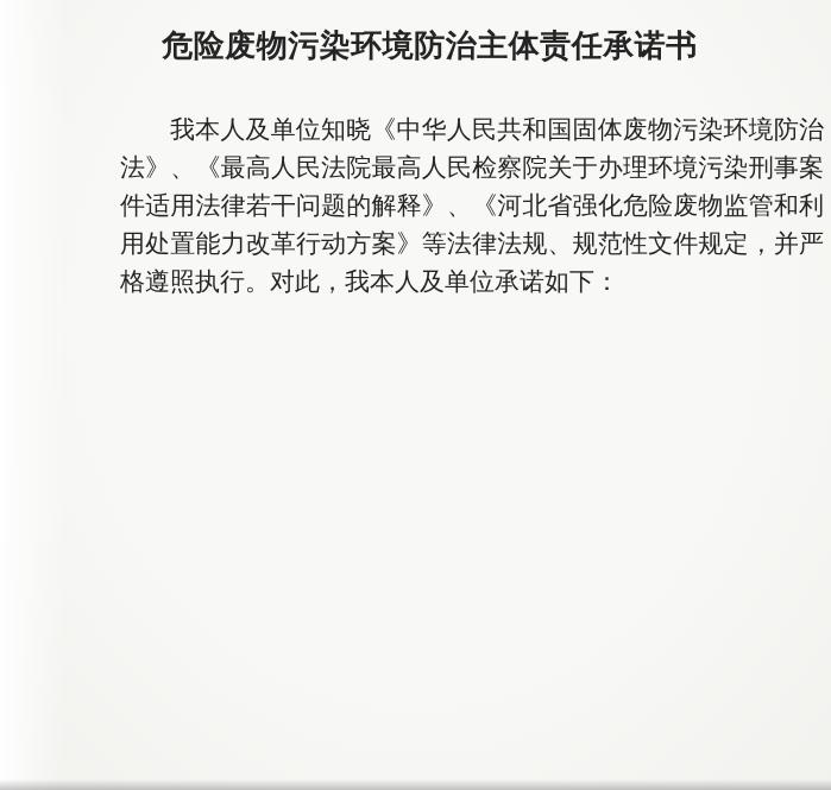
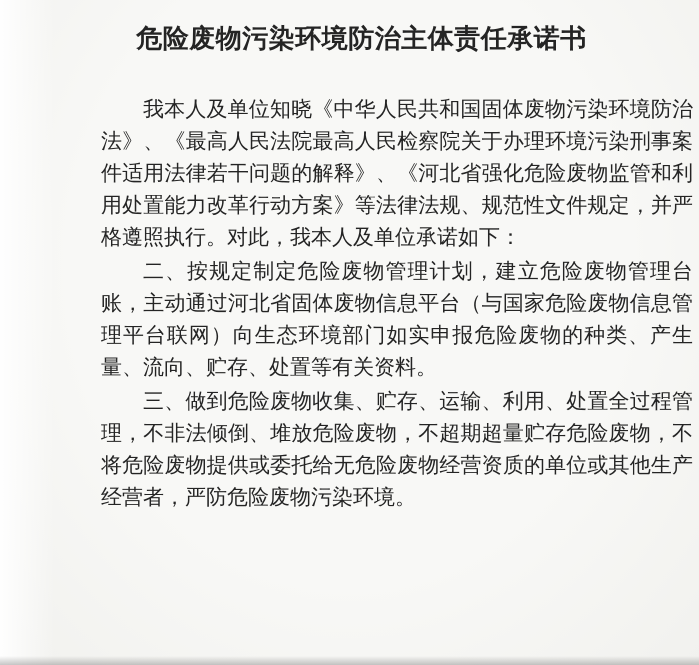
  危险废物污染环境防治主体责任承诺书
  我本人及单位知晓《中华人民共和国固体废物污染环境防治法》、《最高人民法院最高人民检察院关于办理环境污染刑事案件适用法律若干问题的解释》、《河北省强化危险废物监管和利用处置能力改革行动方案》等法律法规、规范性文件规定，并严格遵照执行。对此，我本人及单位承诺如下：
+ 二、按规定制定危险废物管理计划，建立危险废物管理台账，主动通过河北省固体废物信息平台（与国家危险废物信息管理平台联网）向生态环境部门如实申报危险废物的种类、产生量、流向、贮存、处置等有关资料。
+ 三、做到危险废物收集、贮存、运输、利用、处置全过程管理，不非法倾倒、堆放危险废物，不超期超量贮存危险废物，不将危险废物提供或委托给无危险废物经营资质的单位或其他生产经营者，严防危险废物污染环境。
